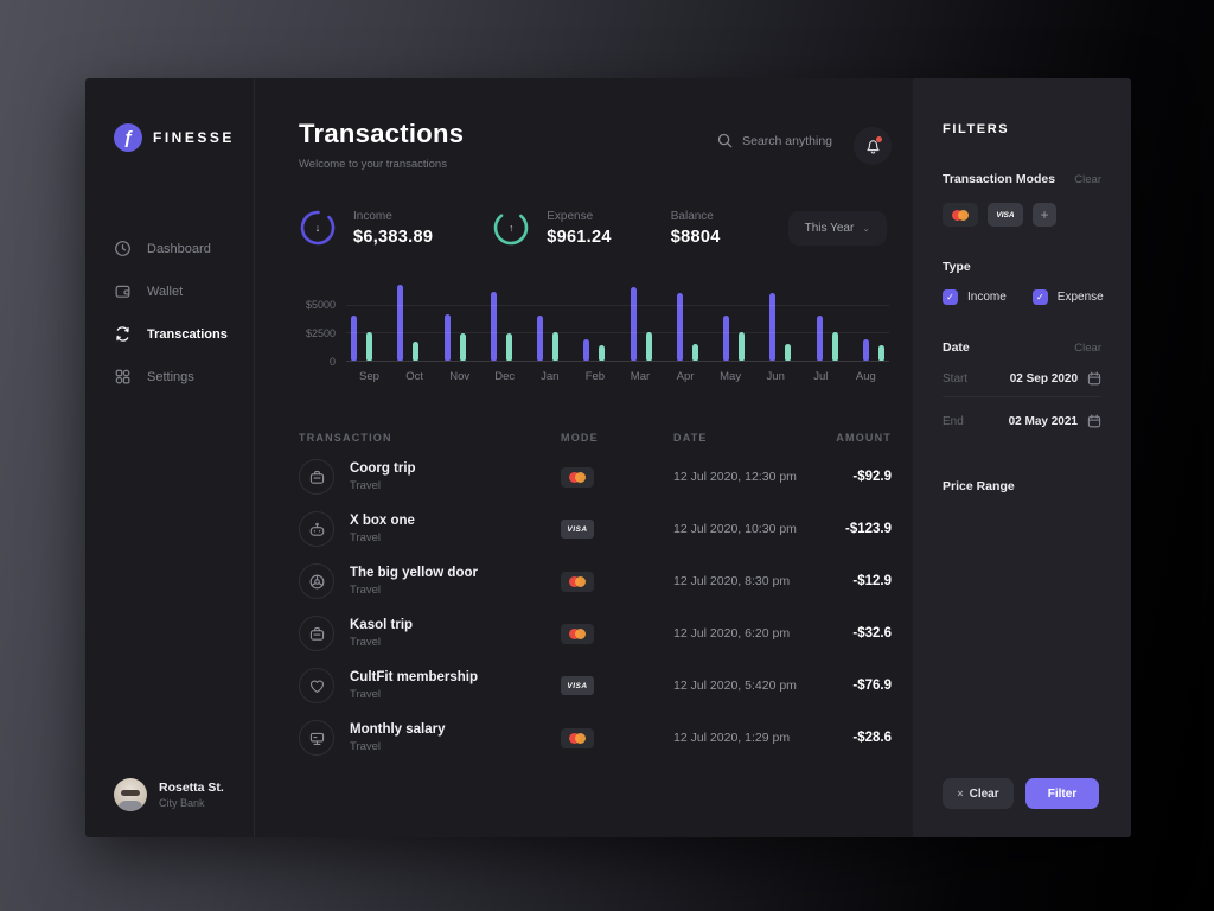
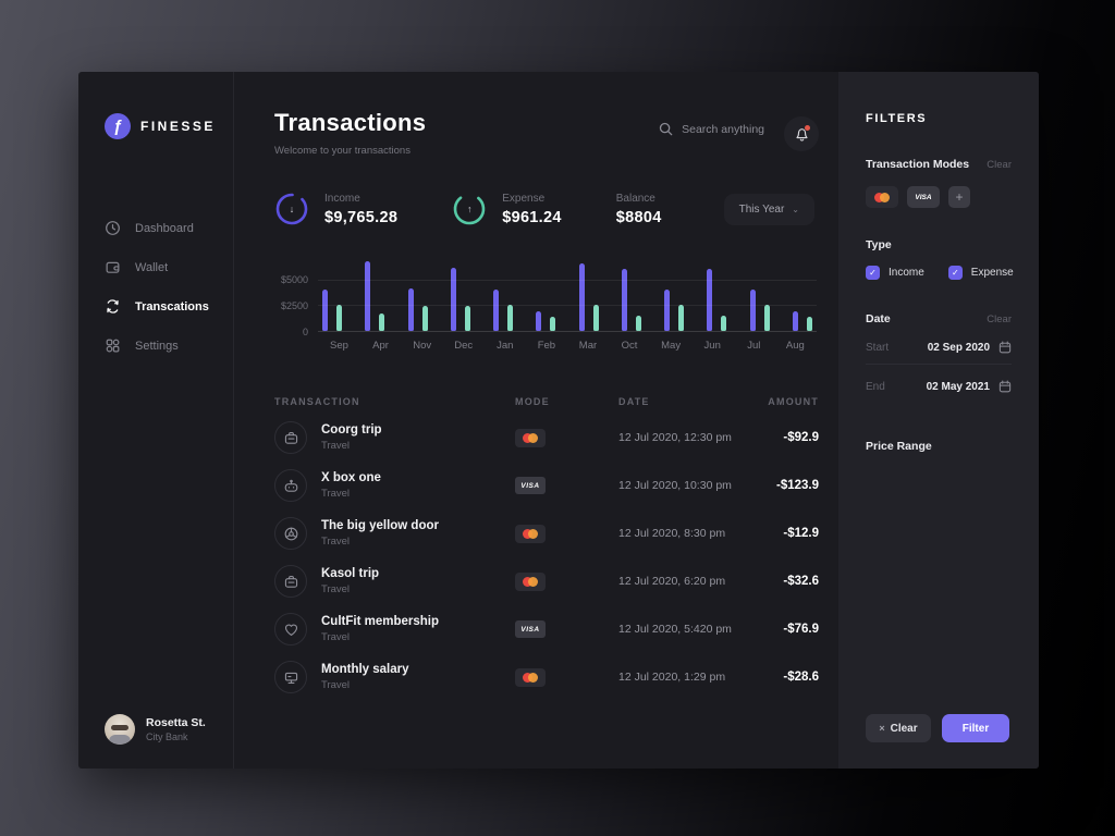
  ƒ
  FINESSE
  Dashboard
  Wallet
  Transcations
  Settings
  Rosetta St.
  City Bank
  Transactions
  Welcome to your transactions
  Search anything
  ↓
  Income
- $6,383.89
+ $9,765.28
  ↑
  Expense
  $961.24
  Balance
  $8804
  This Year
  ⌄
  $5000
  $2500
  0
  Sep
- Oct
+ Apr
  Nov
  Dec
  Jan
  Feb
  Mar
- Apr
+ Oct
  May
  Jun
  Jul
  Aug
  TRANSACTION
  MODE
  DATE
  AMOUNT
  Coorg trip
  Travel
  12 Jul 2020, 12:30 pm
  -$92.9
  X box one
  Travel
  12 Jul 2020, 10:30 pm
  -$123.9
  The big yellow door
  Travel
  12 Jul 2020, 8:30 pm
  -$12.9
  Kasol trip
  Travel
  12 Jul 2020, 6:20 pm
  -$32.6
  CultFit membership
  Travel
  12 Jul 2020, 5:420 pm
  -$76.9
  Monthly salary
  Travel
  12 Jul 2020, 1:29 pm
  -$28.6
  FILTERS
  Transaction Modes
  Clear
  +
  Type
  ✓
  Income
  ✓
  Expense
  Date
  Clear
  Start
  02 Sep 2020
  End
  02 May 2021
  Price Range
  ×
  Clear
  Filter
